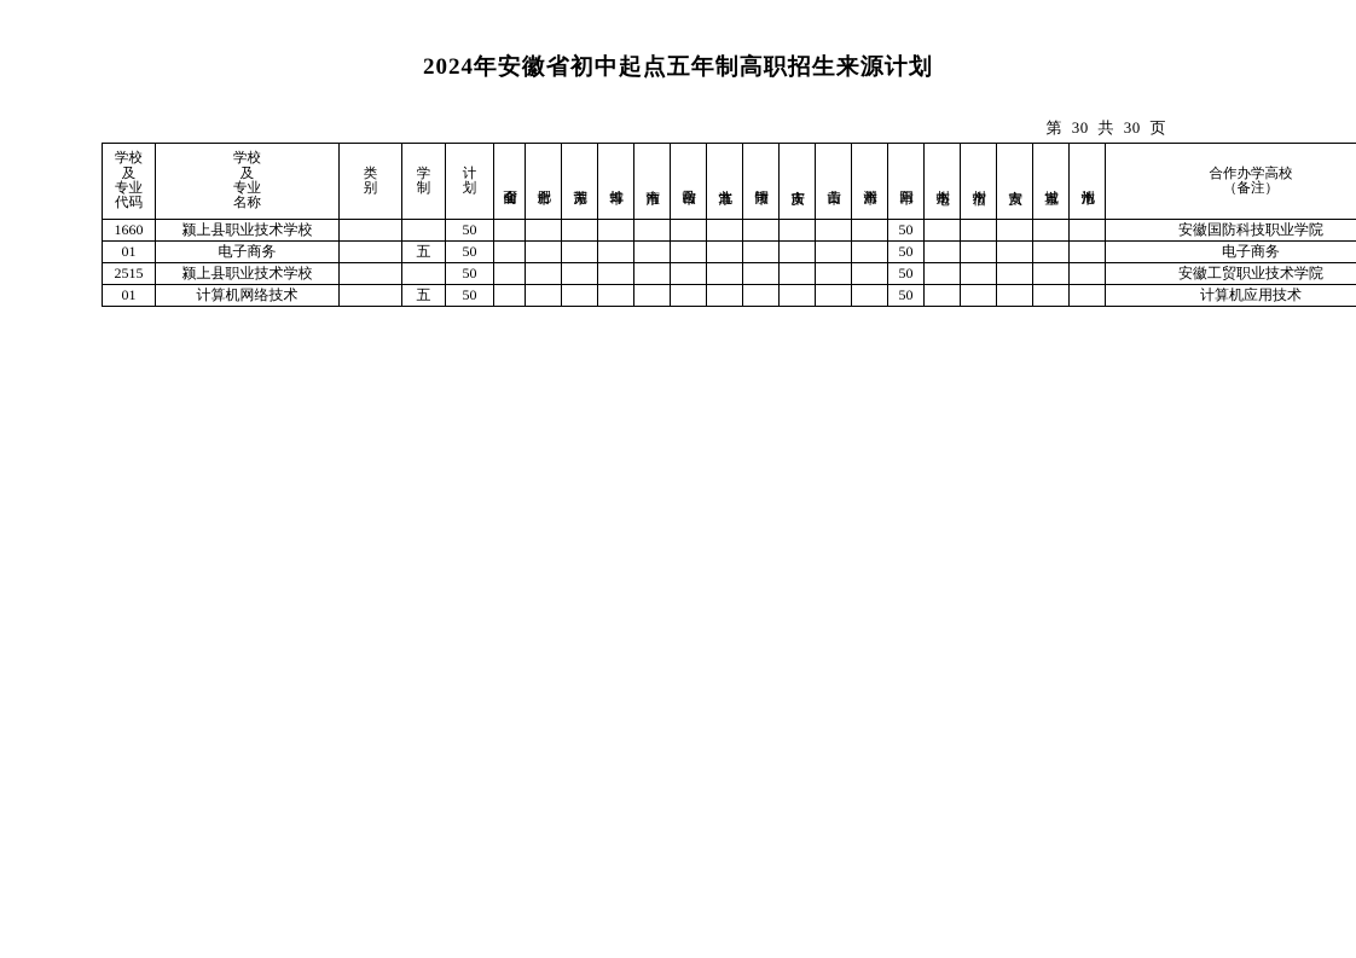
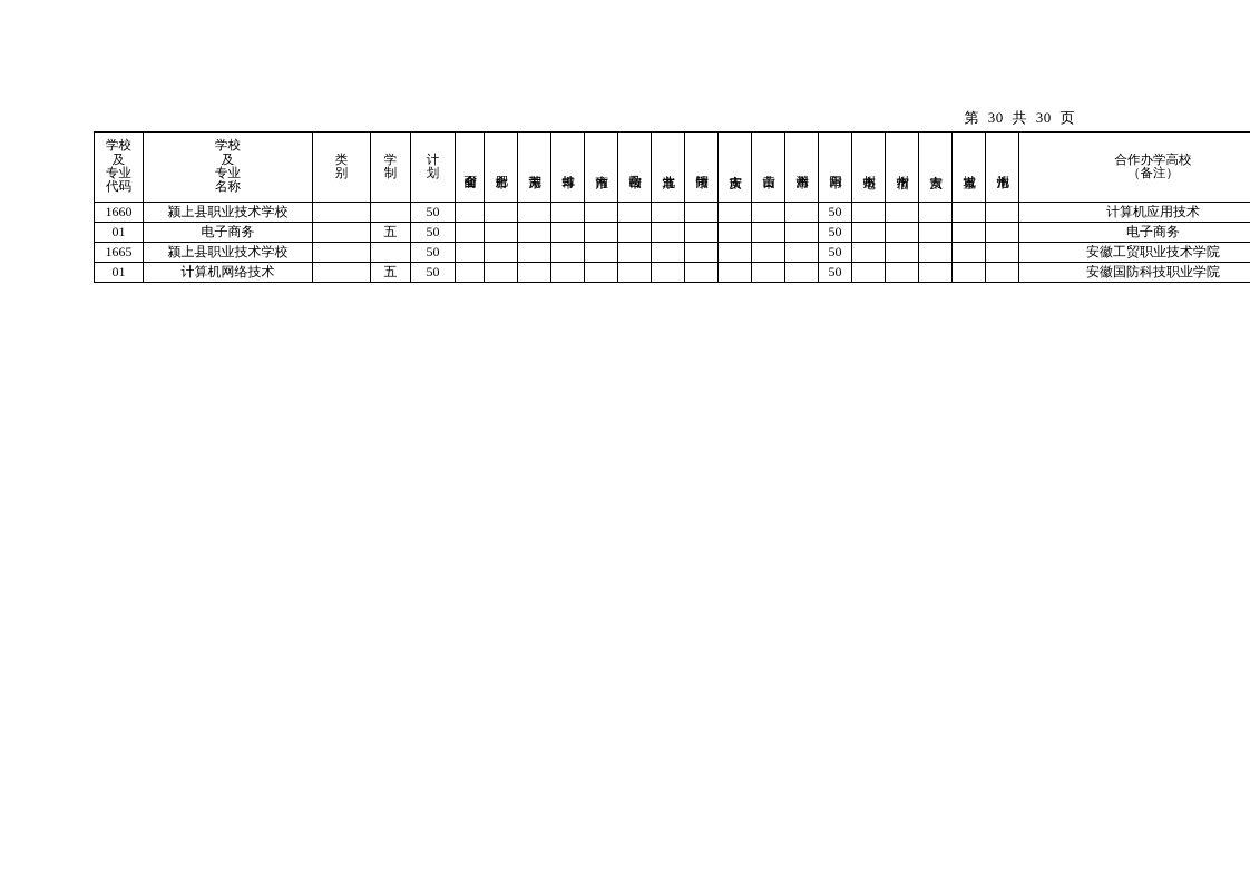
- 2024年安徽省初中起点五年制高职招生来源计划
  第 30 共 30 页
  学校及专业代码	学校及专业名称	类别	学制	计划																		合作办学高校（备注）
- 1660	颍上县职业技术学校			50												50						安徽国防科技职业学院
+ 1660	颍上县职业技术学校			50												50						计算机应用技术
  01	电子商务		五	50												50						电子商务
- 2515	颍上县职业技术学校			50												50						安徽工贸职业技术学院
+ 1665	颍上县职业技术学校			50												50						安徽工贸职业技术学院
- 01	计算机网络技术		五	50												50						计算机应用技术
+ 01	计算机网络技术		五	50												50						安徽国防科技职业学院
